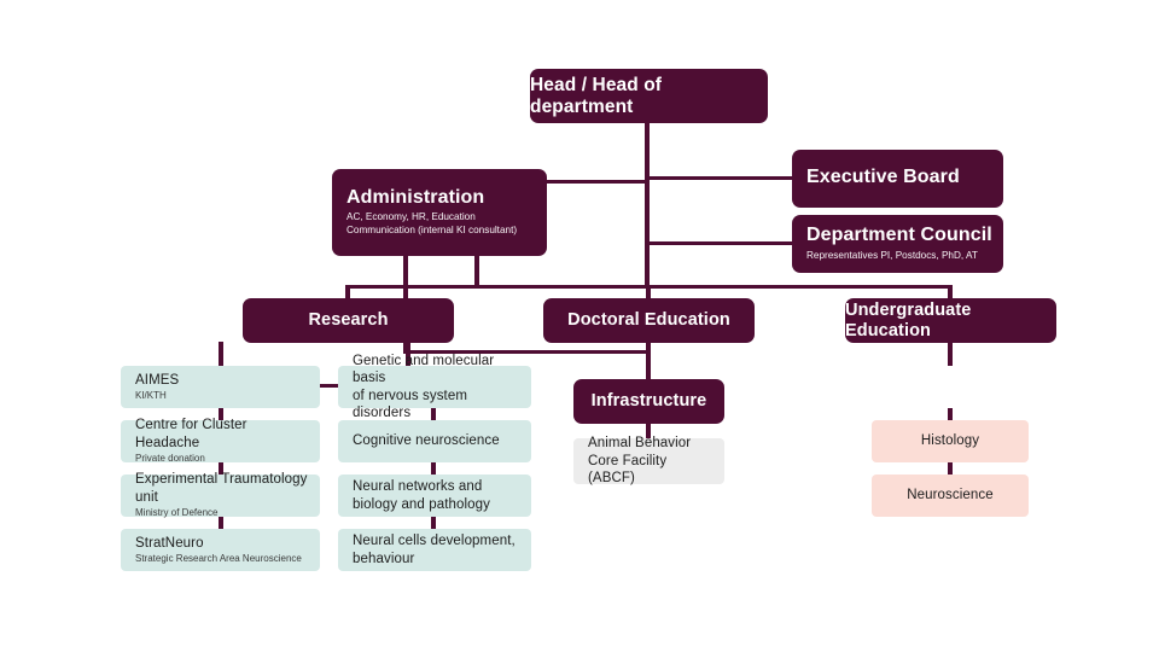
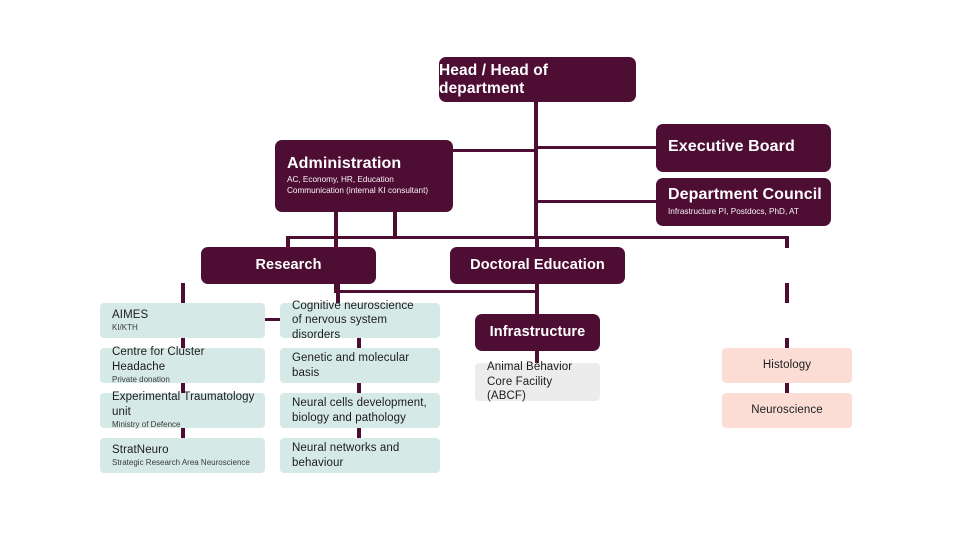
  Head / Head of department
  Administration
  AC, Economy, HR, Education
  Communication (internal KI consultant)
  Executive Board
  Department Council
- Representatives PI, Postdocs, PhD, AT
+ Infrastructure PI, Postdocs, PhD, AT
  Research
  Doctoral Education
- Undergraduate Education
  Infrastructure
  Animal Behavior
  Core Facility (ABCF)
  AIMES
  KI/KTH
  Centre for Cluster Headache
  Private donation
  Experimental Traumatology unit
  Ministry of Defence
  StratNeuro
  Strategic Research Area Neuroscience
- Genetic and molecular basis
+ Cognitive neuroscience
  of nervous system disorders
- Cognitive neuroscience
+ Genetic and molecular basis
- Neural networks and
+ Neural cells development,
  biology and pathology
- Neural cells development,
+ Neural networks and
  behaviour
  Histology
  Neuroscience
